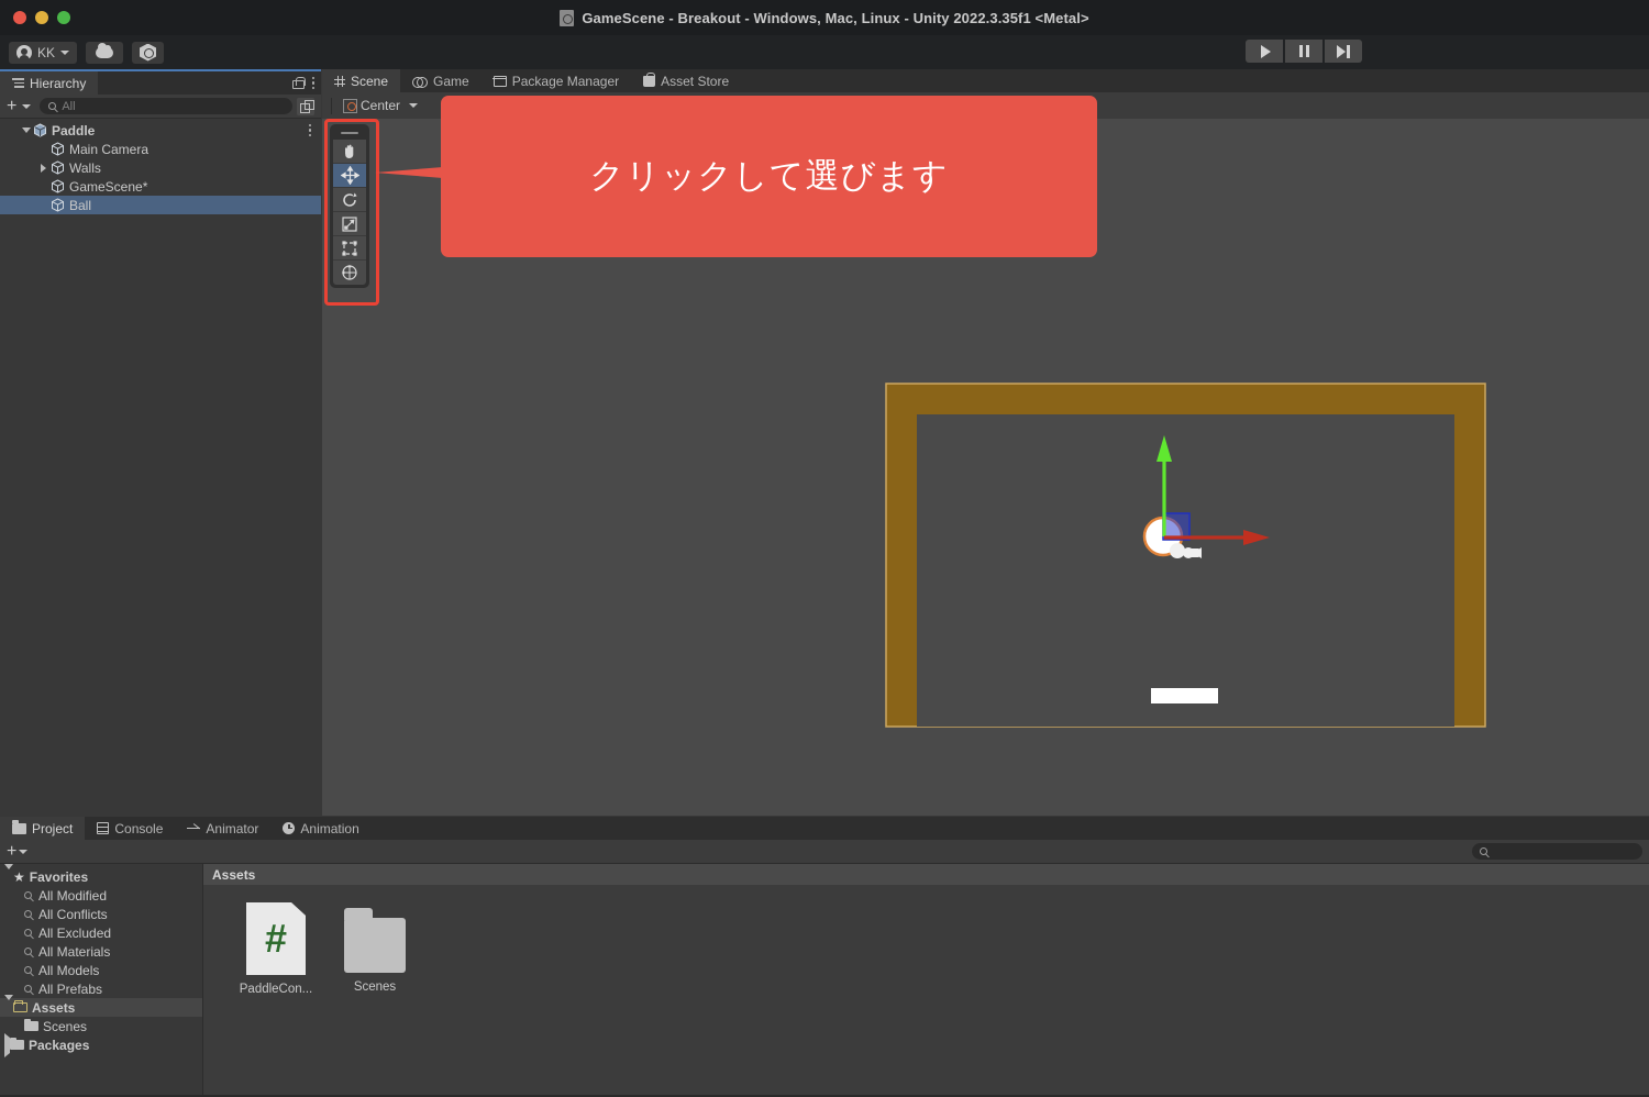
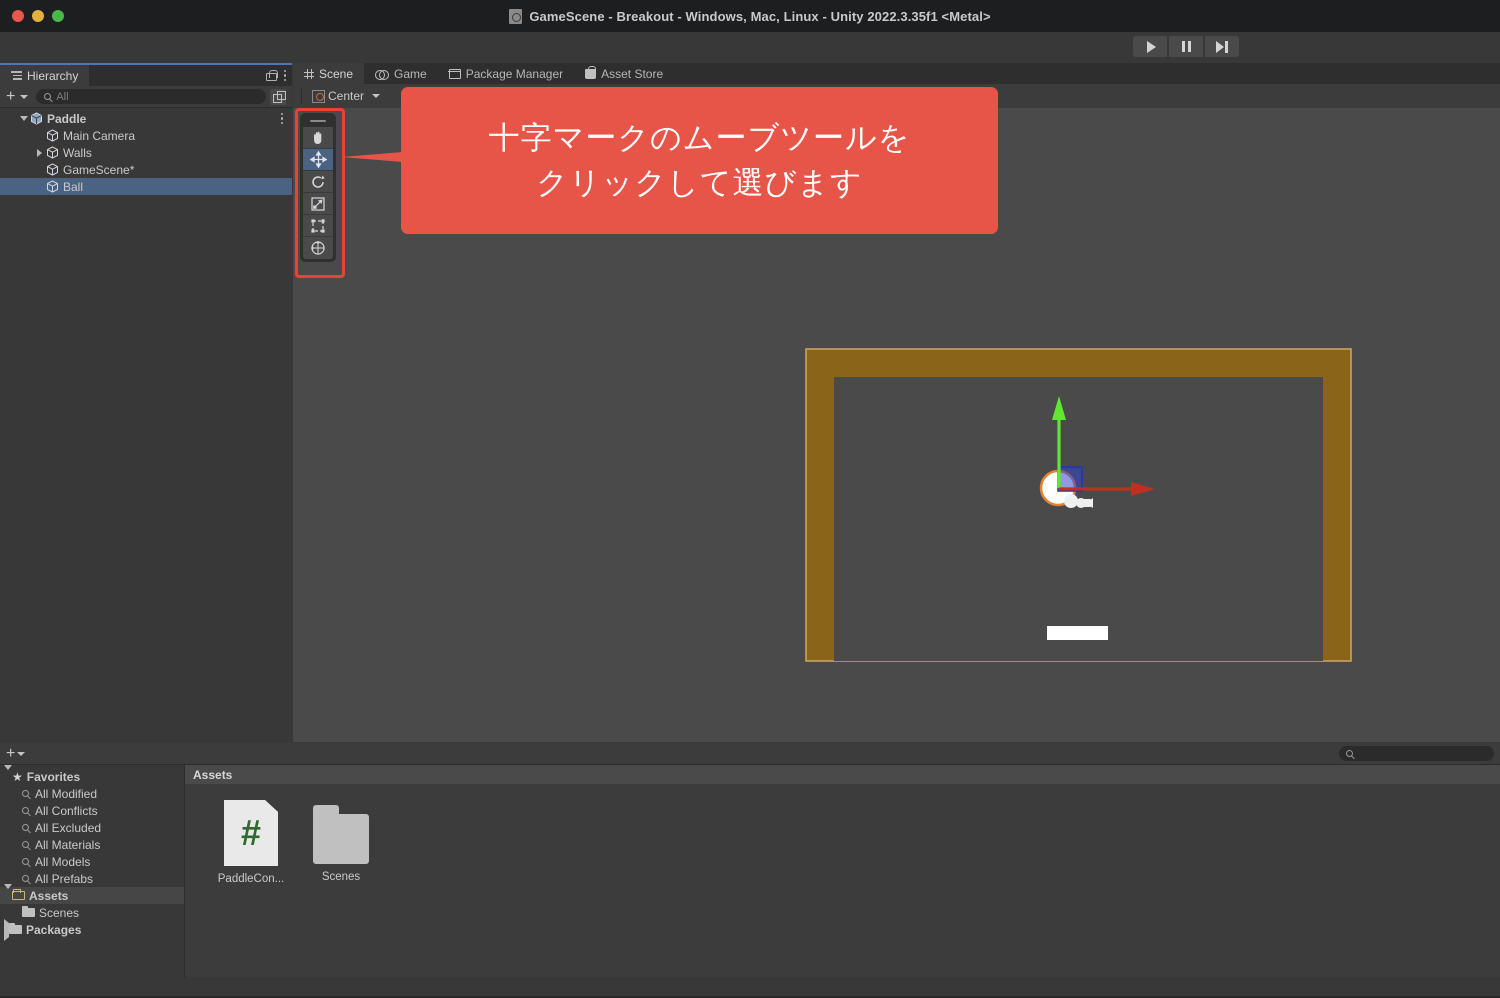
  GameScene - Breakout - Windows, Mac, Linux - Unity 2022.3.35f1 <Metal>
- KK
  Hierarchy
  +
  All
  Paddle
  Main Camera
  Walls
  GameScene*
  Ball
  Scene
  Game
  Package Manager
  Asset Store
  Center
+ 十字マークのムーブツールを
  クリックして選びます
- Project
- Console
- Animator
- Animation
  +
  ★
  Favorites
  All Modified
  All Conflicts
  All Excluded
  All Materials
  All Models
  All Prefabs
  Assets
  Scenes
  Packages
  Assets
  #
  PaddleCon...
  Scenes
